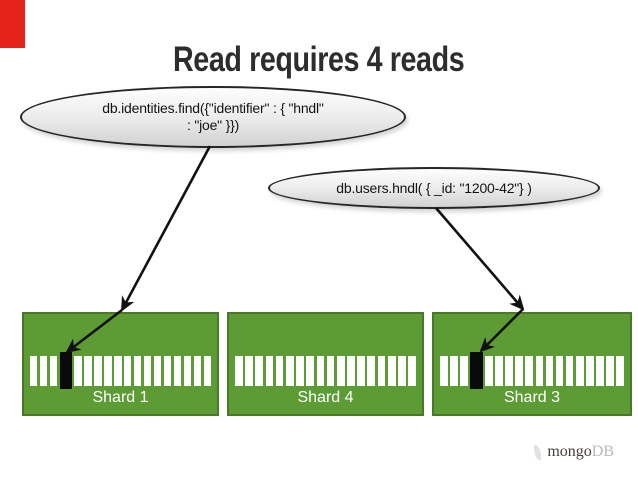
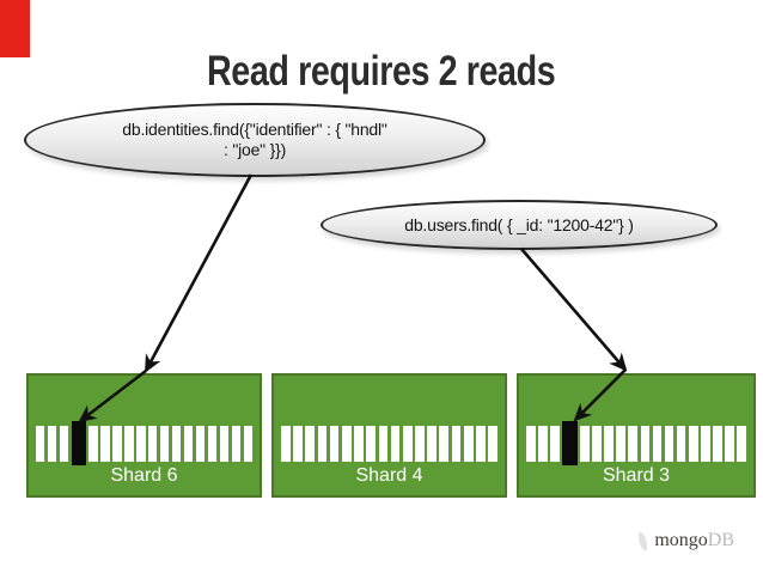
- Read requires 4 reads
+ Read requires 2 reads
  db.identities.find({"identifier" : { "hndl"
  : "joe" }})
- db.users.hndl( { _id: "1200-42"} )
+ db.users.find( { _id: "1200-42"} )
- Shard 1
+ Shard 6
  Shard 4
  Shard 3
  mongo
  DB
